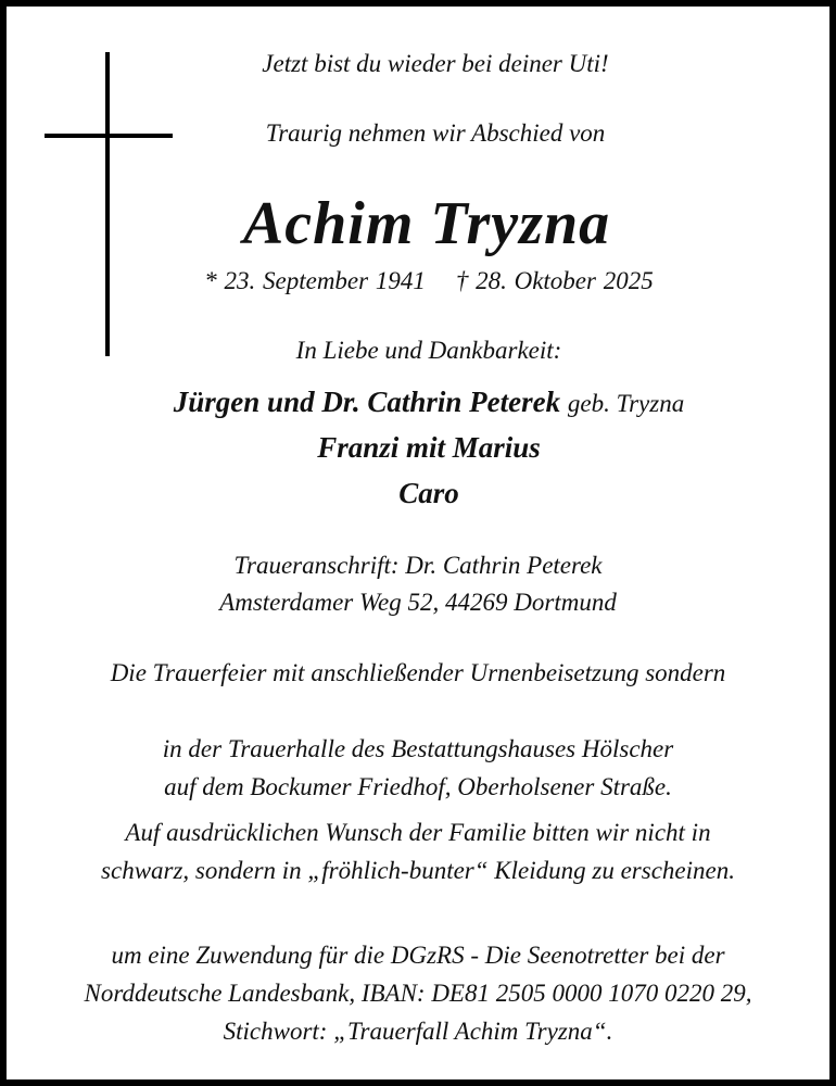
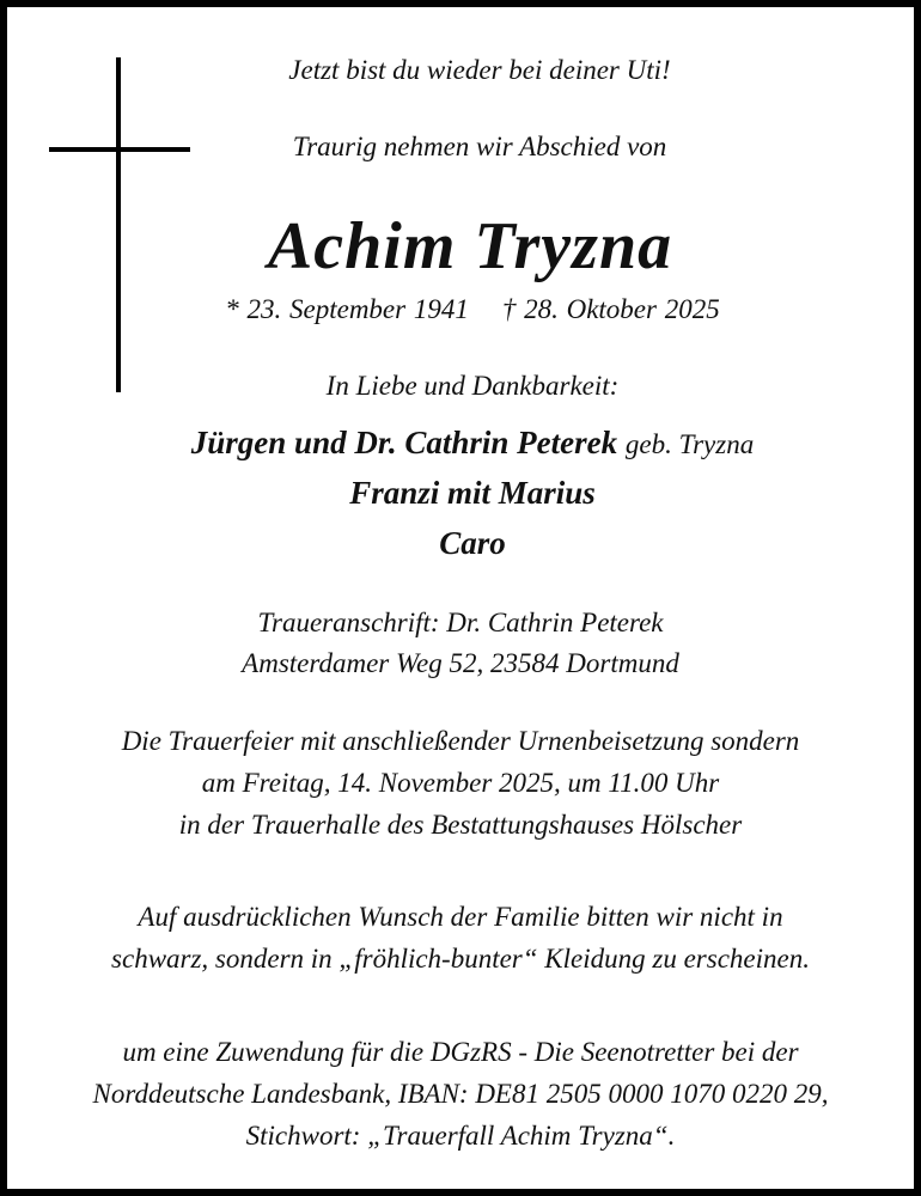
  Jetzt bist du wieder bei deiner Uti!
  Traurig nehmen wir Abschied von
  Achim Tryzna
  * 23. September 1941 † 28. Oktober 2025
  In Liebe und Dankbarkeit:
  Jürgen und Dr. Cathrin Peterek geb. Tryzna
  Franzi mit Marius
  Caro
  Traueranschrift: Dr. Cathrin Peterek
- Amsterdamer Weg 52, 44269 Dortmund
+ Amsterdamer Weg 52, 23584 Dortmund
  Die Trauerfeier mit anschließender Urnenbeisetzung sondern
+ am Freitag, 14. November 2025, um 11.00 Uhr
  in der Trauerhalle des Bestattungshauses Hölscher
- auf dem Bockumer Friedhof, Oberholsener Straße.
  Auf ausdrücklichen Wunsch der Familie bitten wir nicht in
  schwarz, sondern in „fröhlich-bunter“ Kleidung zu erscheinen.
  um eine Zuwendung für die DGzRS - Die Seenotretter bei der
  Norddeutsche Landesbank, IBAN: DE81 2505 0000 1070 0220 29,
  Stichwort: „Trauerfall Achim Tryzna“.
